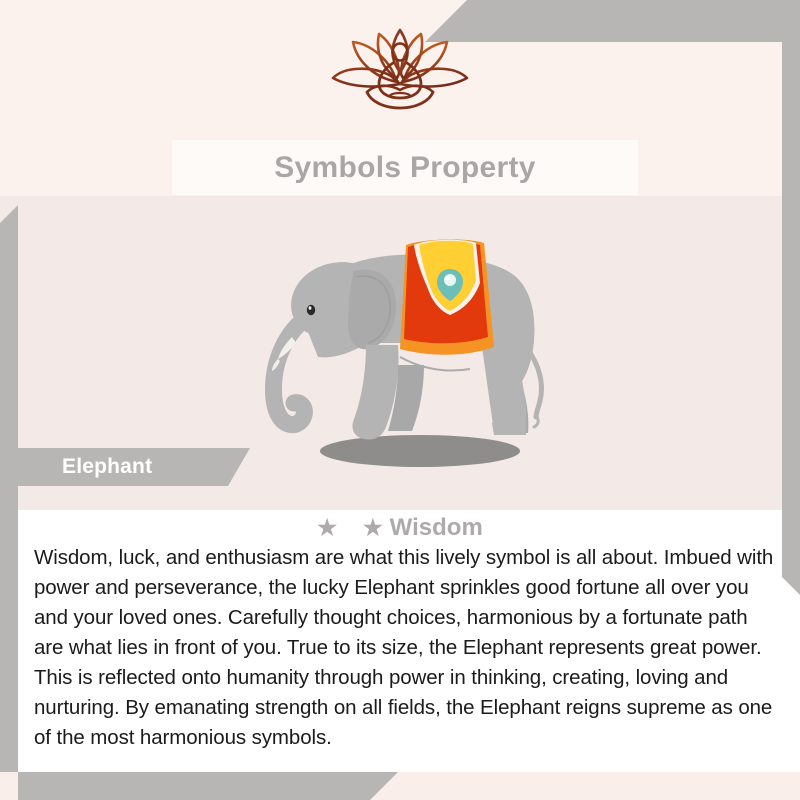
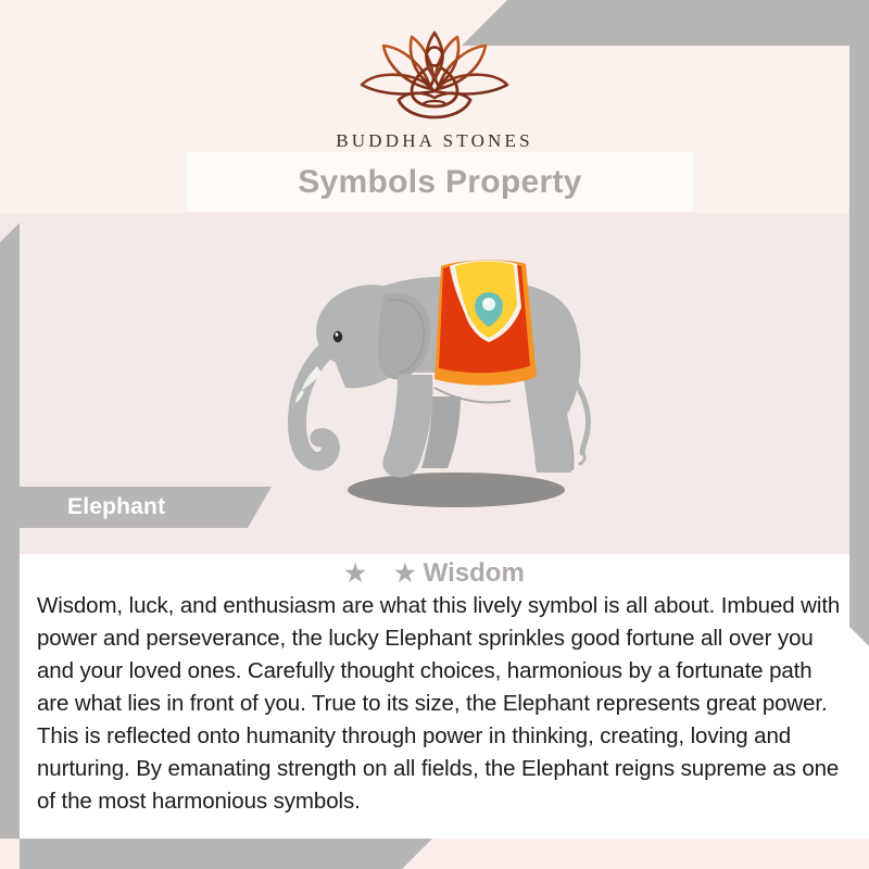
+ BUDDHA STONES
  Symbols Property
  Elephant
  ★
  ★
  Wisdom
  Wisdom, luck, and enthusiasm are what this lively symbol is all about. Imbued with power and perseverance, the lucky Elephant sprinkles good fortune all over you and your loved ones. Carefully thought choices, harmonious by a fortunate path are what lies in front of you. True to its size, the Elephant represents great power. This is reflected onto humanity through power in thinking, creating, loving and nurturing. By emanating strength on all fields, the Elephant reigns supreme as one of the most harmonious symbols.
